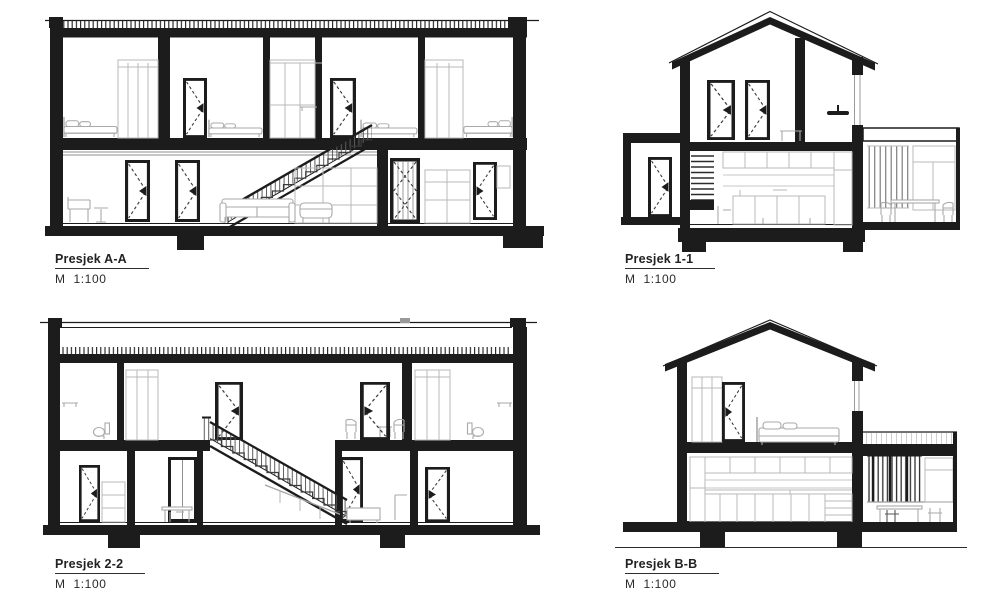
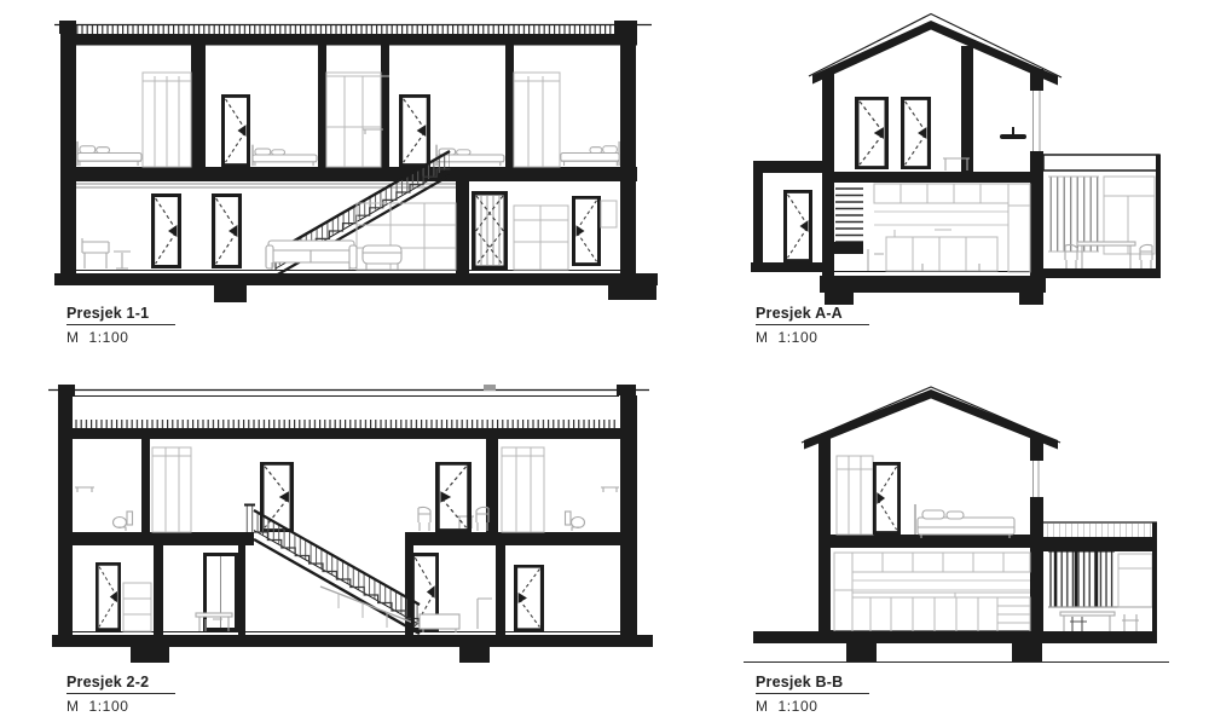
- Presjek A-A
+ Presjek 1-1
  M 1:100
- Presjek 1-1
+ Presjek A-A
  M 1:100
  Presjek 2-2
  M 1:100
  Presjek B-B
  M 1:100
